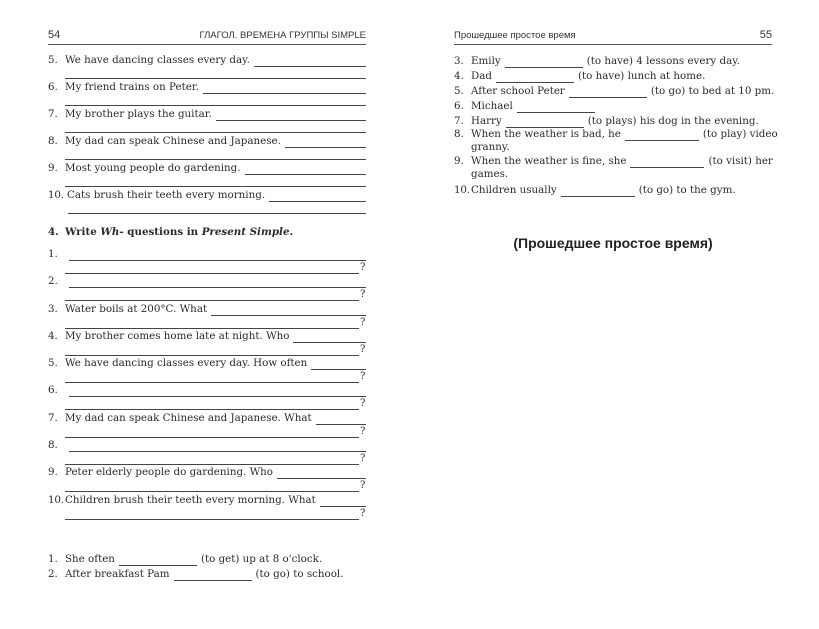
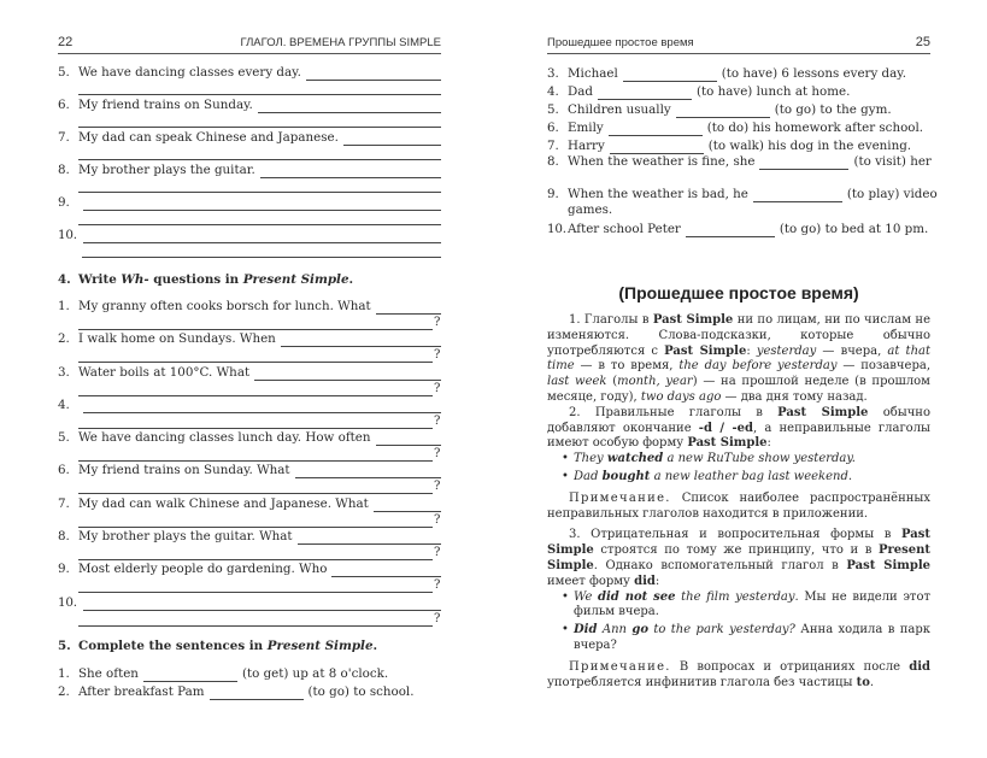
- 54
+ 22
  ГЛАГОЛ. ВРЕМЕНА ГРУППЫ SIMPLE
  5.
  We have dancing classes every day.
  6.
- My friend trains on Peter.
+ My friend trains on Sunday.
  7.
- My brother plays the guitar.
+ My dad can speak Chinese and Japanese.
  8.
- My dad can speak Chinese and Japanese.
+ My brother plays the guitar.
  9.
- Most young people do gardening.
  10.
- Cats brush their teeth every morning.
  4. Write Wh- questions in Present Simple.
  1.
+ My granny often cooks borsch for lunch. What
  ?
  2.
+ I walk home on Sundays. When
  ?
  3.
- Water boils at 200°C. What
+ Water boils at 100°C. What
  ?
  4.
- My brother comes home late at night. Who
  ?
  5.
- We have dancing classes every day. How often
+ We have dancing classes lunch day. How often
  ?
  6.
+ My friend trains on Sunday. What
  ?
  7.
- My dad can speak Chinese and Japanese. What
+ My dad can walk Chinese and Japanese. What
  ?
  8.
+ My brother plays the guitar. What
  ?
  9.
- Peter elderly people do gardening. Who
+ Most elderly people do gardening. Who
  ?
  10.
- Children brush their teeth every morning. What
  ?
+ 5. Complete the sentences in Present Simple.
  1.
  She often
  (to get) up at 8 o'clock.
  2.
  After breakfast Pam
  (to go) to school.
  Прошедшее простое время
- 55
+ 25
  3.
- Emily
+ Michael
- (to have) 4 lessons every day.
+ (to have) 6 lessons every day.
  4.
  Dad
  (to have) lunch at home.
  5.
- After school Peter
+ Children usually
- (to go) to bed at 10 pm.
+ (to go) to the gym.
  6.
- Michael
+ Emily
+ (to do) his homework after school.
  7.
  Harry
- (to plays) his dog in the evening.
+ (to walk) his dog in the evening.
  8.
- When the weather is bad, he
+ When the weather is fine, she
- (to play) video
+ (to visit) her
- granny.
  9.
- When the weather is fine, she
+ When the weather is bad, he
- (to visit) her
+ (to play) video
  games.
  10.
- Children usually
+ After school Peter
- (to go) to the gym.
+ (to go) to bed at 10 pm.
  (Прошедшее простое время)
+ 1. Глаголы в Past Simple ни по лицам, ни по числам не изменяются. Слова-подсказки, которые обычно употребляются с Past Simple: yesterday — вчера, at that time — в то время, the day before yesterday — позавчера, last week (month, year) — на прошлой неделе (в прошлом месяце, году), two days ago — два дня тому назад.
+ 2. Правильные глаголы в Past Simple обычно добавляют окончание -d / -ed, а неправильные глаголы имеют особую форму Past Simple:
+ They watched a new RuTube show yesterday.
+ Dad bought a new leather bag last weekend.
+ Примечание. Список наиболее распространённых неправильных глаголов находится в приложении.
+ 3. Отрицательная и вопросительная формы в Past Simple строятся по тому же принципу, что и в Present Simple. Однако вспомогательный глагол в Past Simple имеет форму did:
+ We did not see the film yesterday. Мы не видели этот фильм вчера.
+ Did Ann go to the park yesterday? Анна ходила в парк вчера?
+ Примечание. В вопросах и отрицаниях после did употребляется инфинитив глагола без частицы to.
